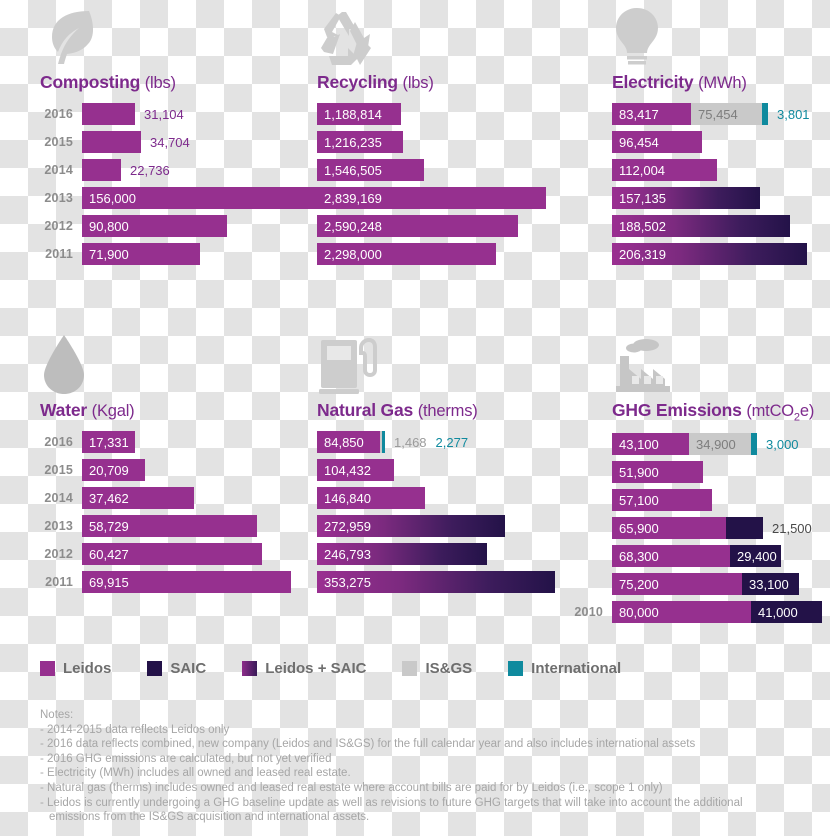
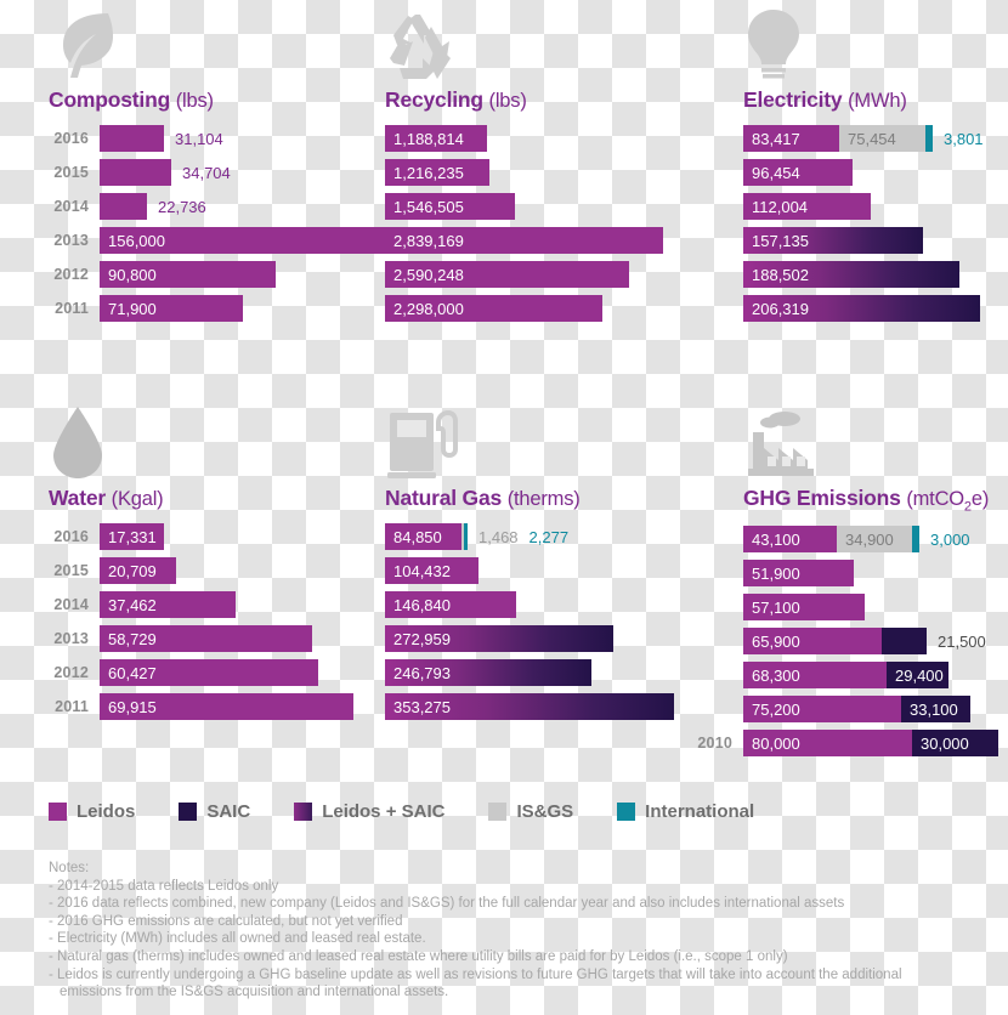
  Composting (lbs)
  2016
  31,104
  2015
  34,704
  2014
  22,736
  2013
  156,000
  2012
  90,800
  2011
  71,900
  Recycling (lbs)
  1,188,814
  1,216,235
  1,546,505
  2,839,169
  2,590,248
  2,298,000
  Electricity (MWh)
  83,417
  75,454
  3,801
  96,454
  112,004
  157,135
  188,502
  206,319
  Water (Kgal)
  2016
  17,331
  2015
  20,709
  2014
  37,462
  2013
  58,729
  2012
  60,427
  2011
  69,915
  Natural Gas (therms)
  84,850
  1,468
  2,277
  104,432
  146,840
  272,959
  246,793
  353,275
  GHG Emissions (mtCO2e)
  43,100
  34,900
  3,000
  51,900
  57,100
  65,900
  21,500
  68,300
  29,400
  75,200
  33,100
  2010
  80,000
- 41,000
+ 30,000
  Leidos
  SAIC
  Leidos + SAIC
  IS&GS
  International
  Notes:
  - 2014-2015 data reflects Leidos only
  - 2016 data reflects combined, new company (Leidos and IS&GS) for the full calendar year and also includes international assets
  - 2016 GHG emissions are calculated, but not yet verified
  - Electricity (MWh) includes all owned and leased real estate.
- - Natural gas (therms) includes owned and leased real estate where account bills are paid for by Leidos (i.e., scope 1 only)
+ - Natural gas (therms) includes owned and leased real estate where utility bills are paid for by Leidos (i.e., scope 1 only)
  - Leidos is currently undergoing a GHG baseline update as well as revisions to future GHG targets that will take into account the additional
  emissions from the IS&GS acquisition and international assets.
